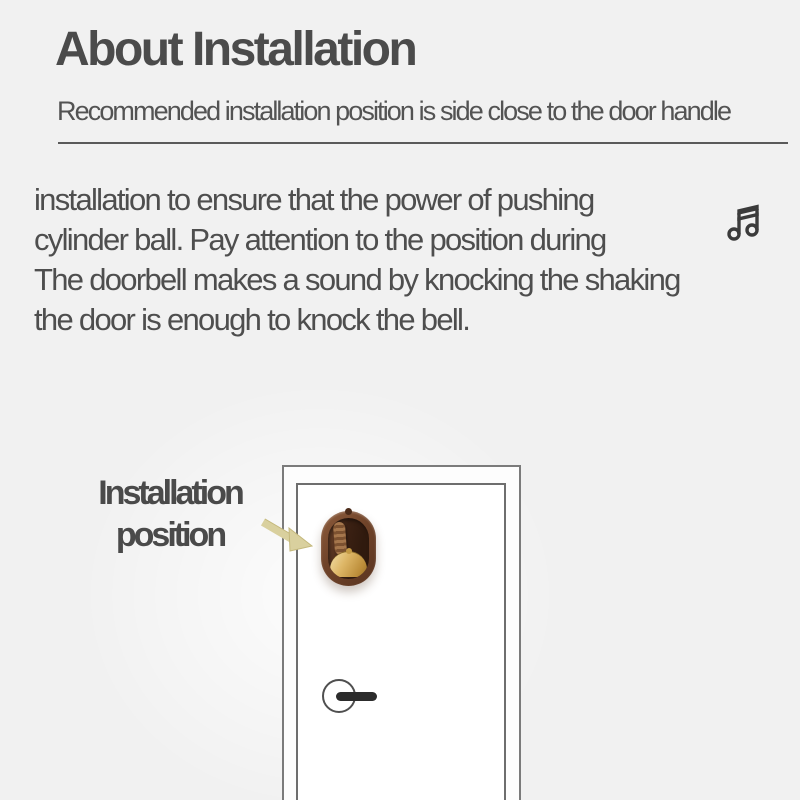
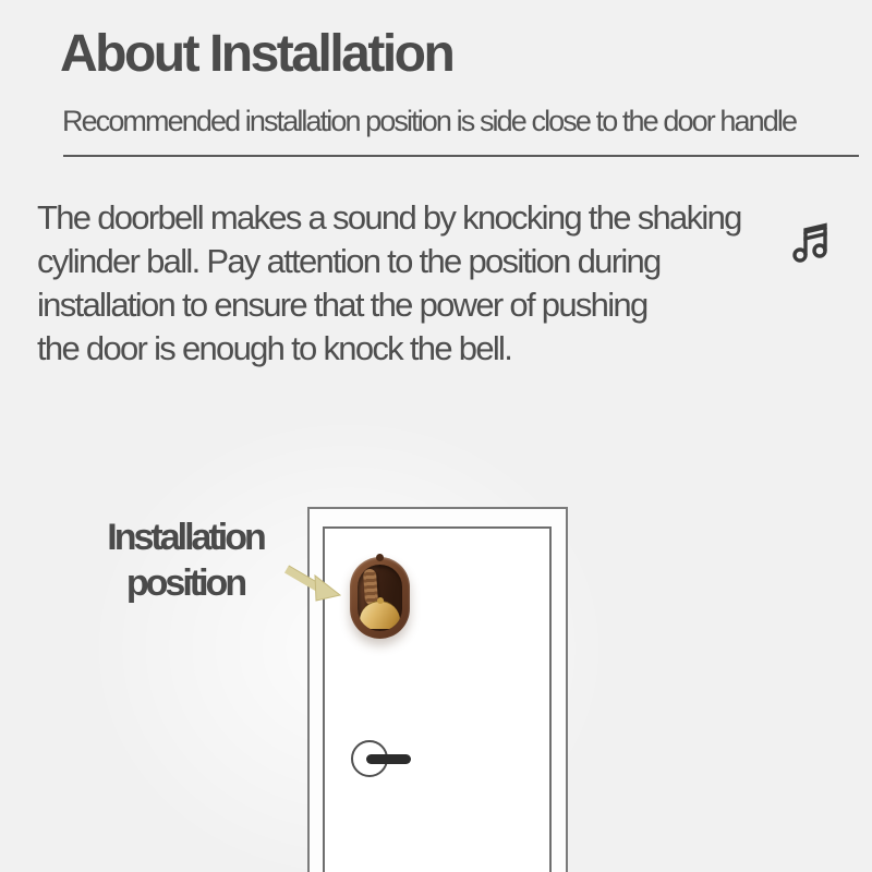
  About Installation
  Recommended installation position is side close to the door handle
- installation to ensure that the power of pushing
+ The doorbell makes a sound by knocking the shaking
  cylinder ball. Pay attention to the position during
- The doorbell makes a sound by knocking the shaking
+ installation to ensure that the power of pushing
  the door is enough to knock the bell.
  Installation
  position
